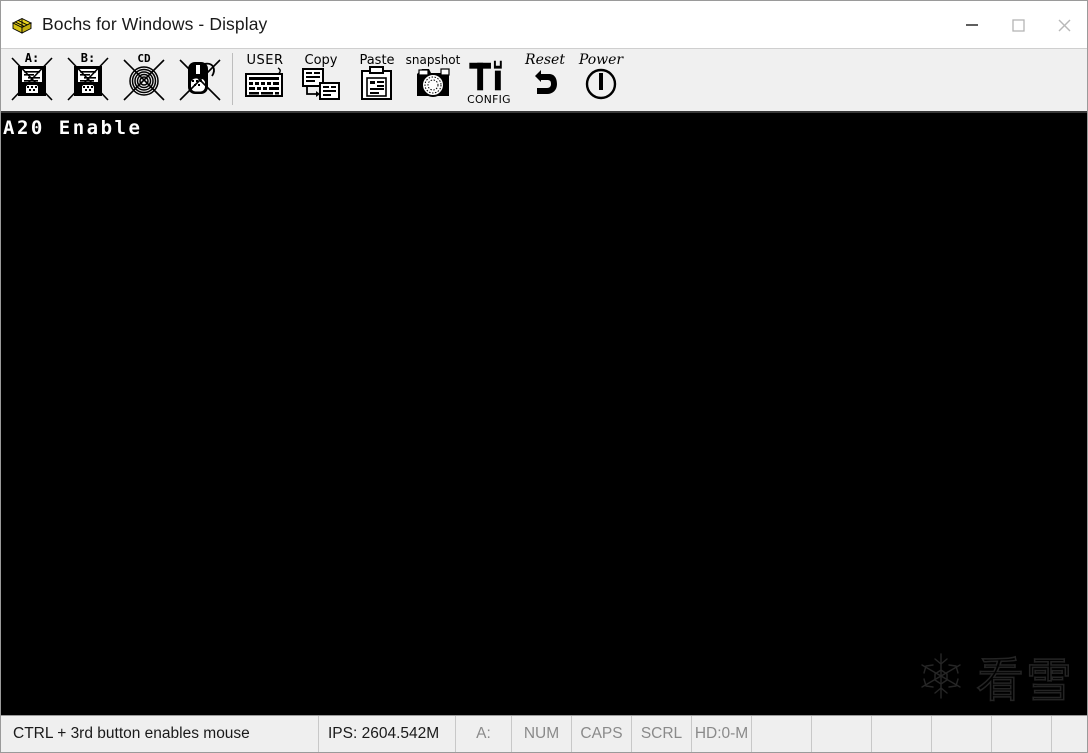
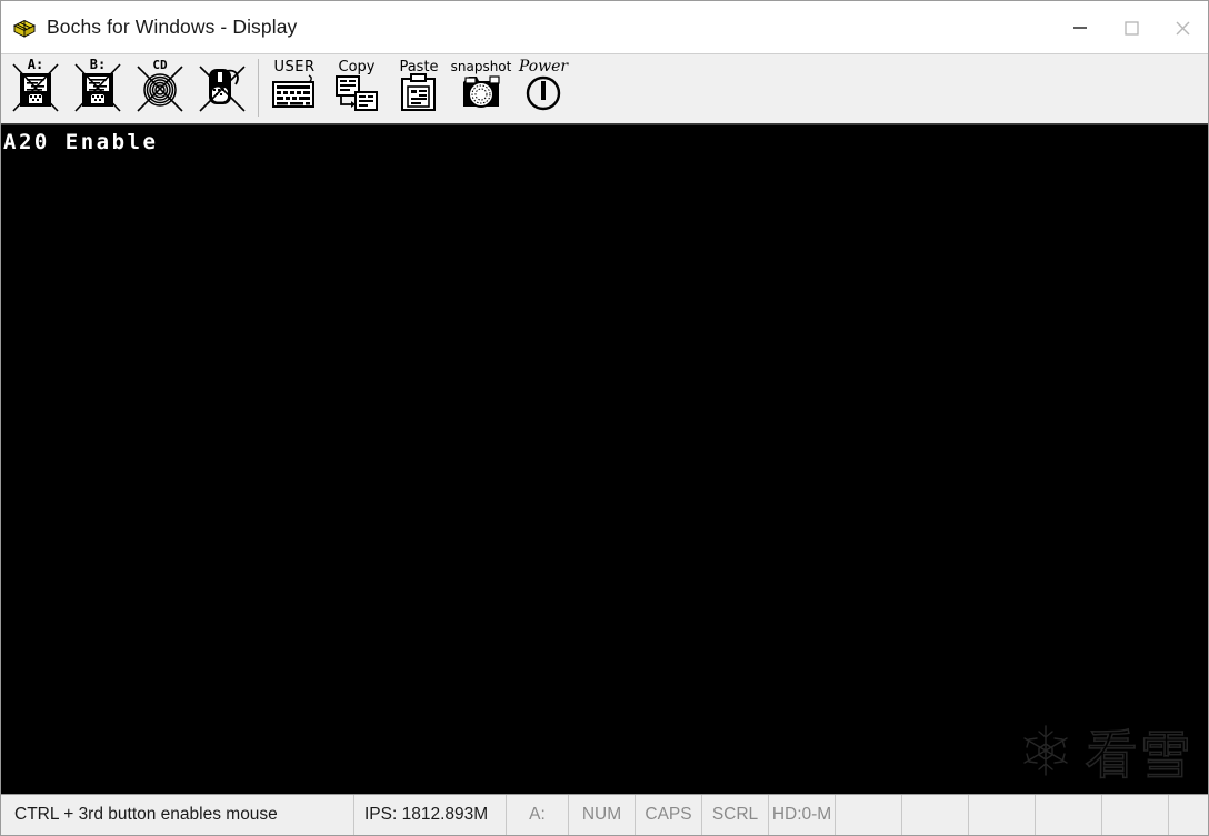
  Bochs for Windows - Display
  A:
  B:
  CD
  USER
  Copy
  Paste
  snapshot
- CONFIG
- Reset
  Power
  A20 Enable
  看雪
  CTRL + 3rd button enables mouse
- IPS: 2604.542M
+ IPS: 1812.893M
  A:
  NUM
  CAPS
  SCRL
  HD:0-M
